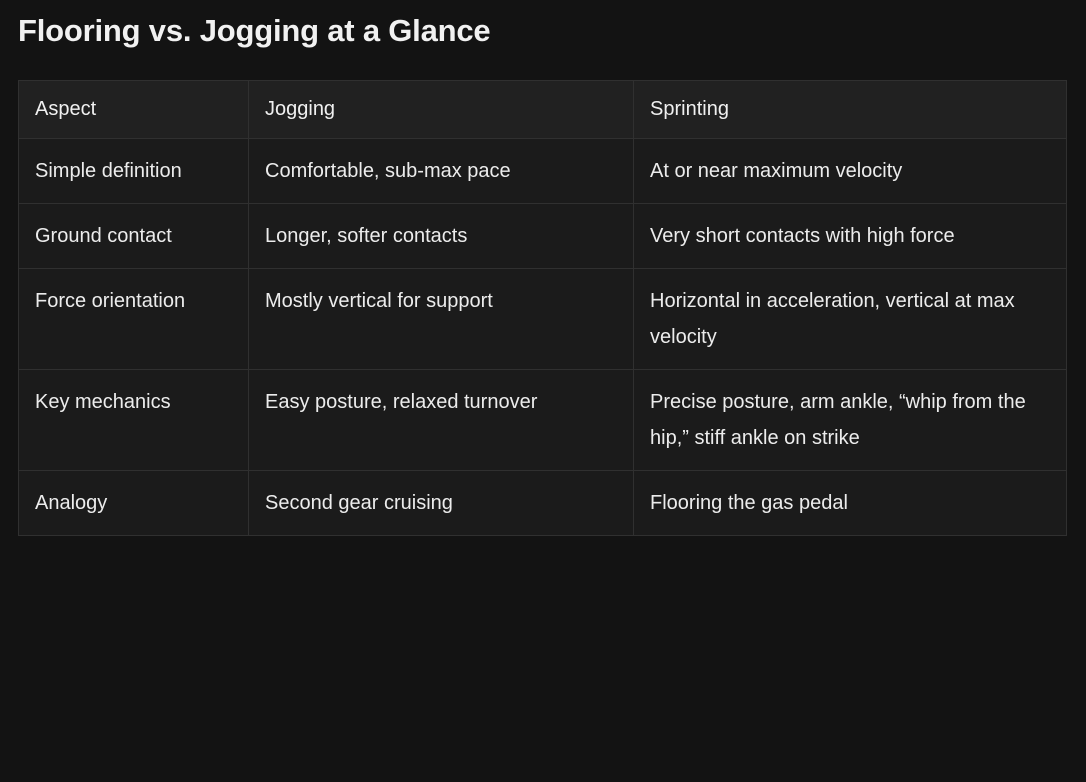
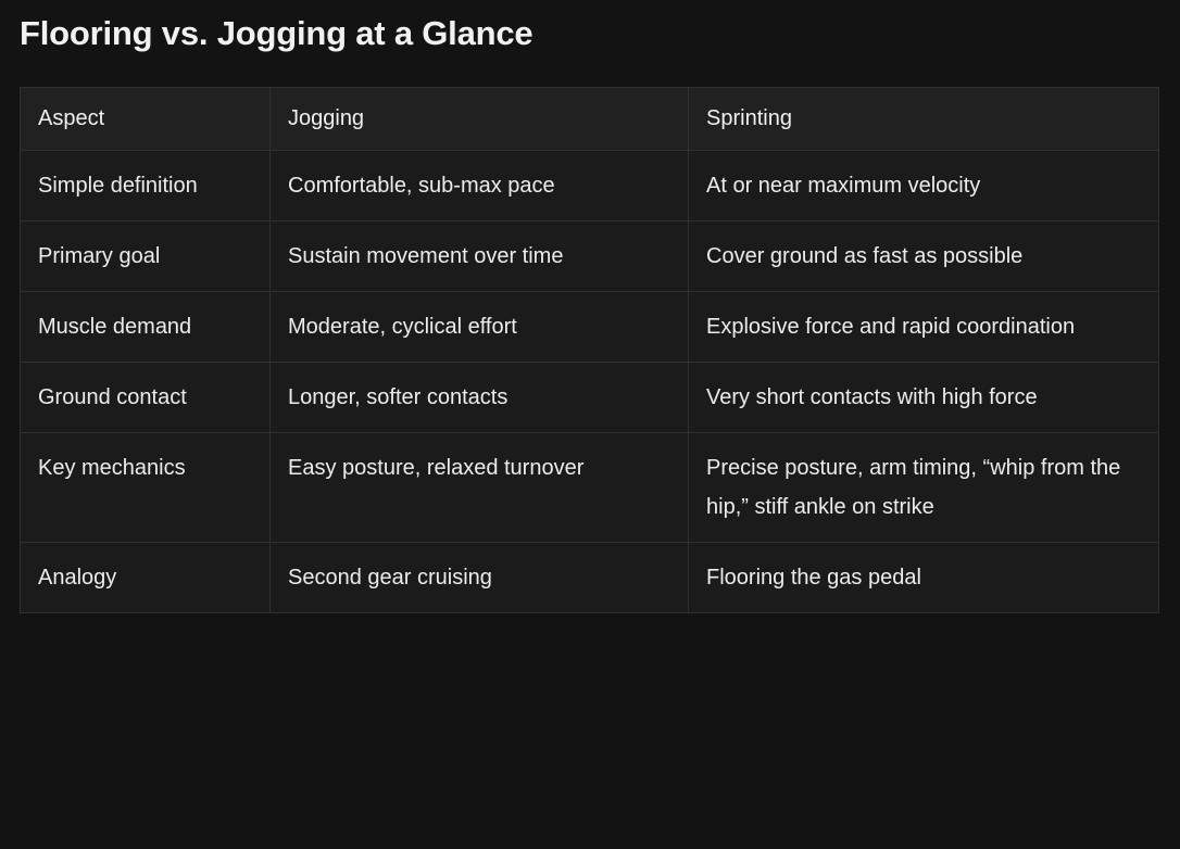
  Flooring vs. Jogging at a Glance
  Aspect	Jogging	Sprinting
  Simple definition	Comfortable, sub-max pace	At or near maximum velocity
+ Primary goal	Sustain movement over time	Cover ground as fast as possible
+ Muscle demand	Moderate, cyclical effort	Explosive force and rapid coordination
  Ground contact	Longer, softer contacts	Very short contacts with high force
- Force orientation	Mostly vertical for support	Horizontal in acceleration, vertical at max velocity
- Key mechanics	Easy posture, relaxed turnover	Precise posture, arm ankle, “whip from the hip,” stiff ankle on strike
+ Key mechanics	Easy posture, relaxed turnover	Precise posture, arm timing, “whip from the hip,” stiff ankle on strike
  Analogy	Second gear cruising	Flooring the gas pedal
